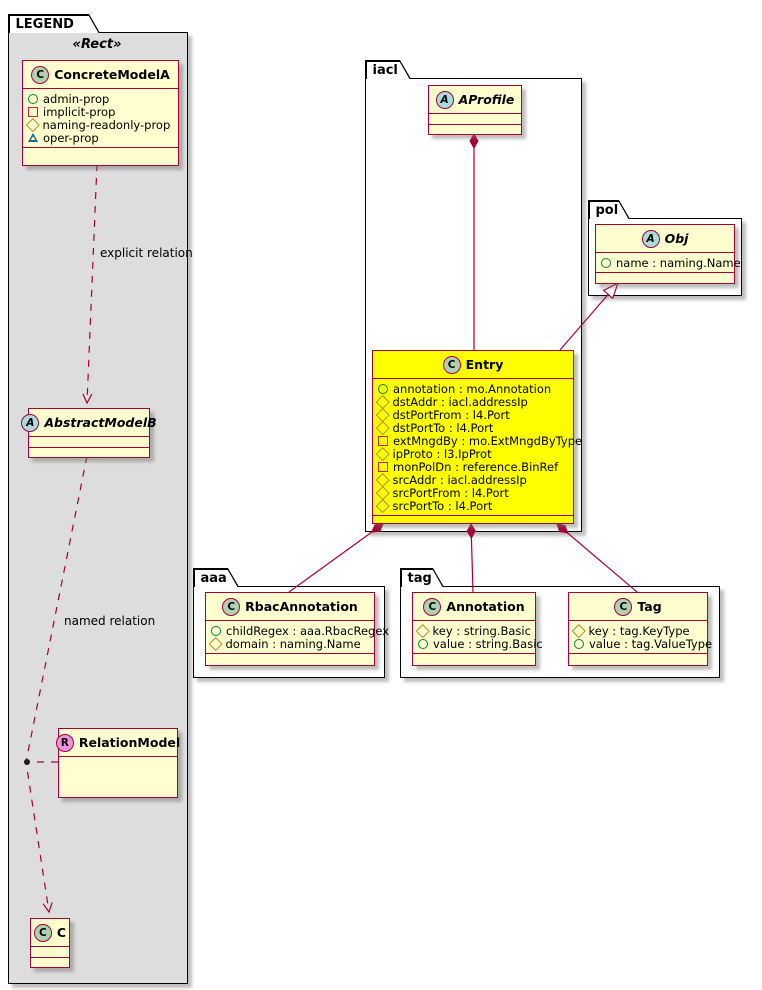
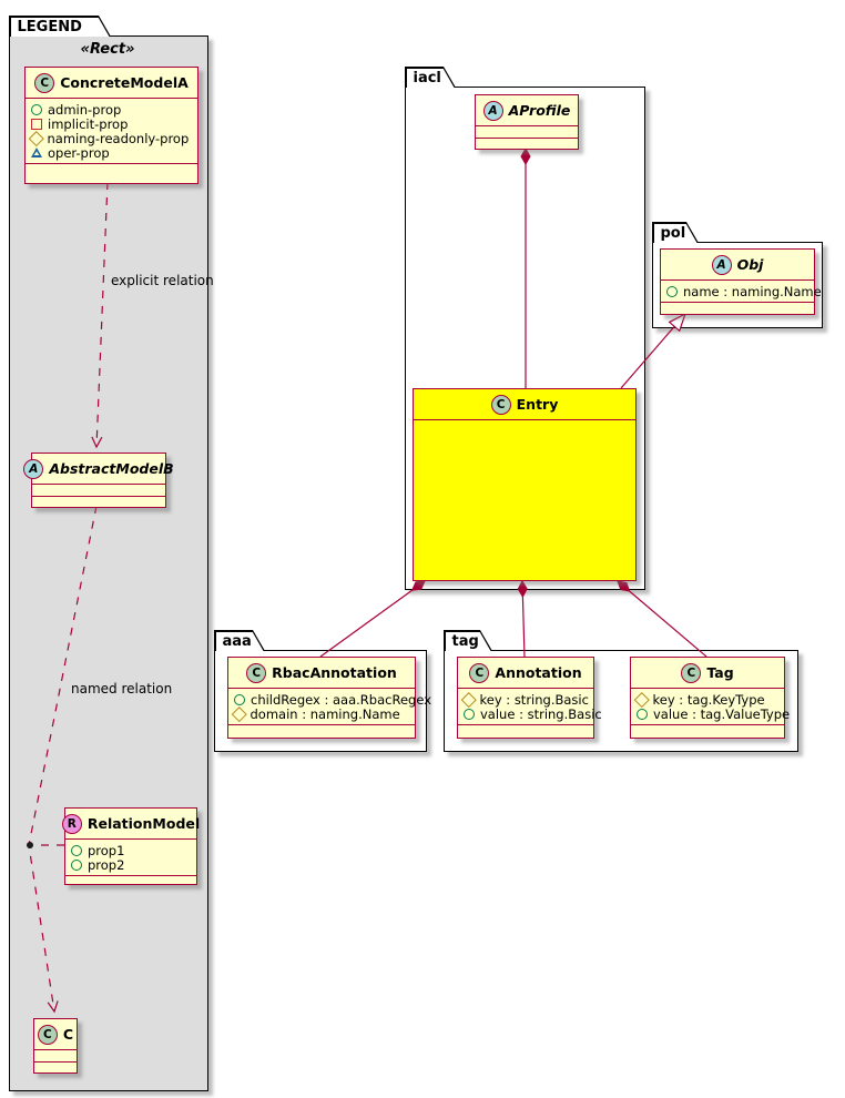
  LEGEND
  «Rect»
  iacl
  pol
  aaa
  tag
  C
  ConcreteModelA
  admin-prop
  implicit-prop
  naming-readonly-prop
  oper-prop
  A
  AbstractModelB
  R
  RelationModel
+ prop1
+ prop2
  C
  C
  A
  AProfile
  C
  Entry
- annotation : mo.Annotation
- dstAddr : iacl.addressIp
- dstPortFrom : l4.Port
- dstPortTo : l4.Port
- extMngdBy : mo.ExtMngdByType
- ipProto : l3.IpProt
- monPolDn : reference.BinRef
- srcAddr : iacl.addressIp
- srcPortFrom : l4.Port
- srcPortTo : l4.Port
  A
  Obj
  name : naming.Name
  C
  RbacAnnotation
  childRegex : aaa.RbacRegex
  domain : naming.Name
  C
  Annotation
  key : string.Basic
  value : string.Basic
  C
  Tag
  key : tag.KeyType
  value : tag.ValueType
  explicit relation
  named relation
